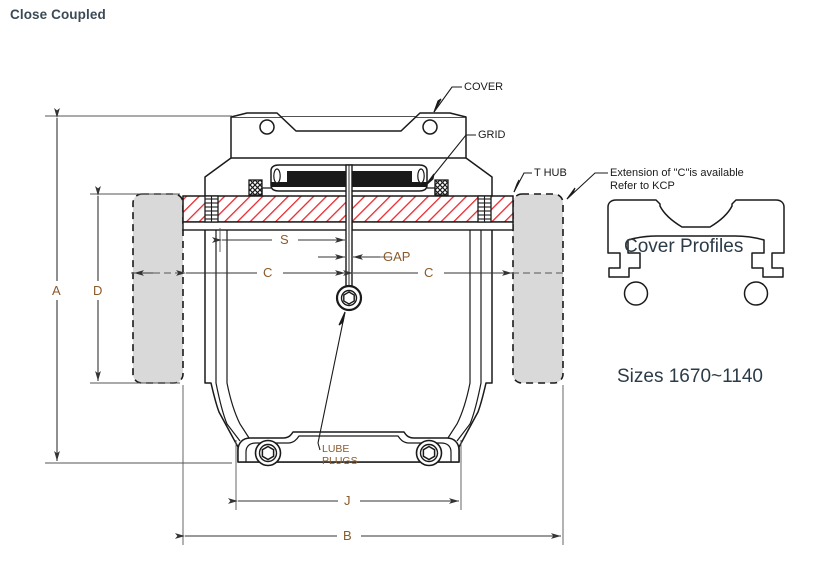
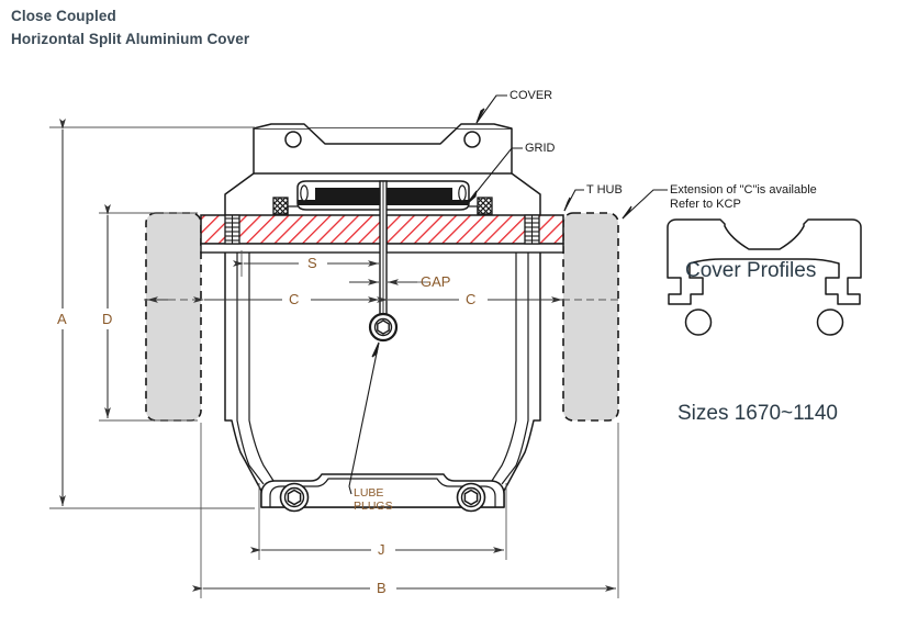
  Close Coupled
+ Horizontal Split Aluminium Cover
  A
  D
  S
  GAP
  C
  C
  J
  B
  COVER
  GRID
  T HUB
  Extension of "C"is available
  Refer to KCP
  LUBE
  PLUGS
  Cover Profiles
  Sizes 1670~1140
